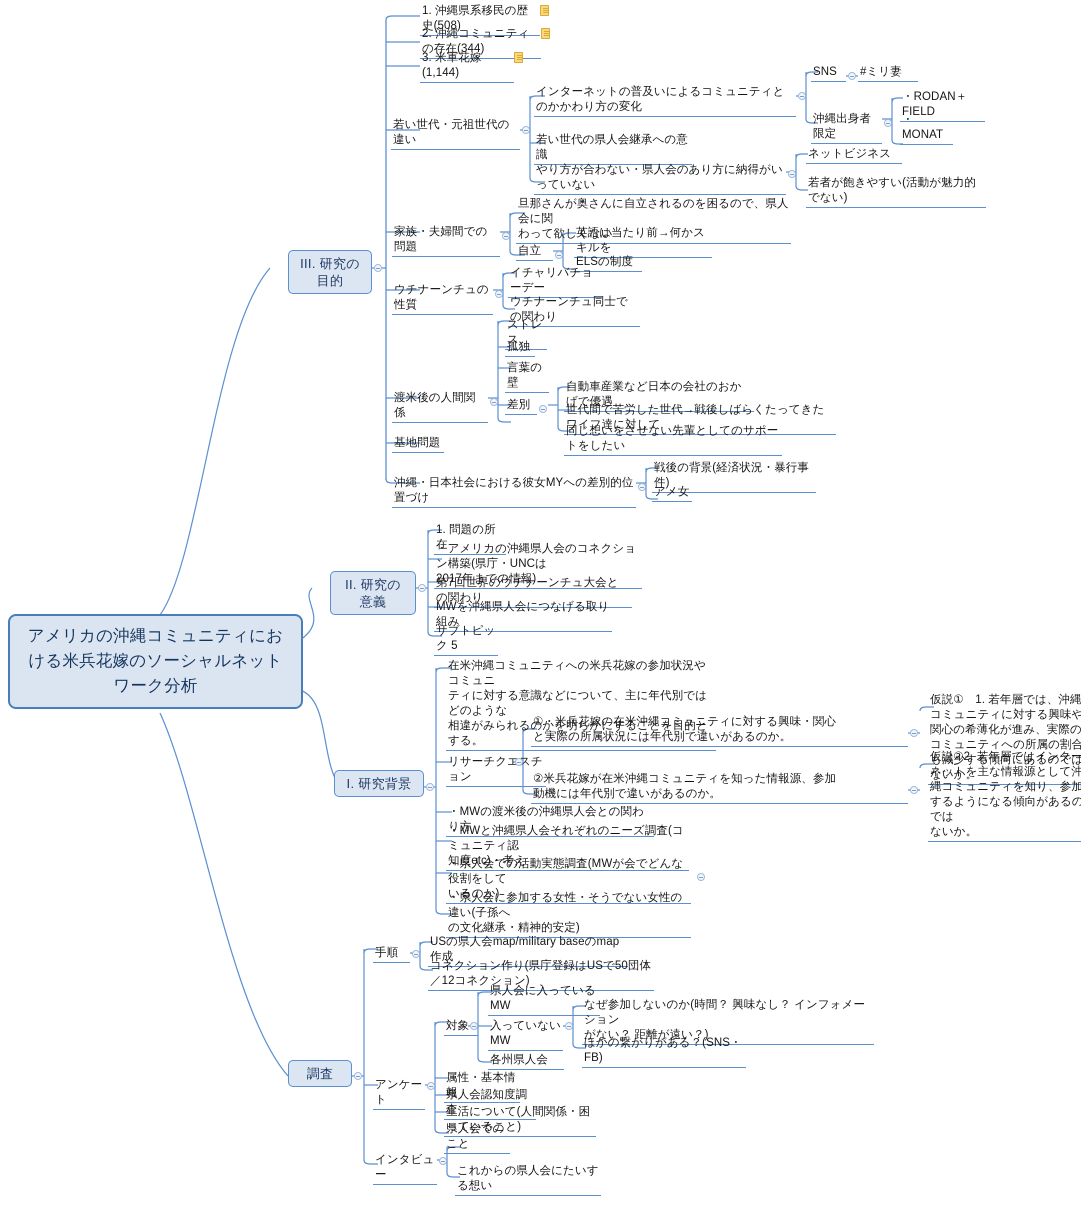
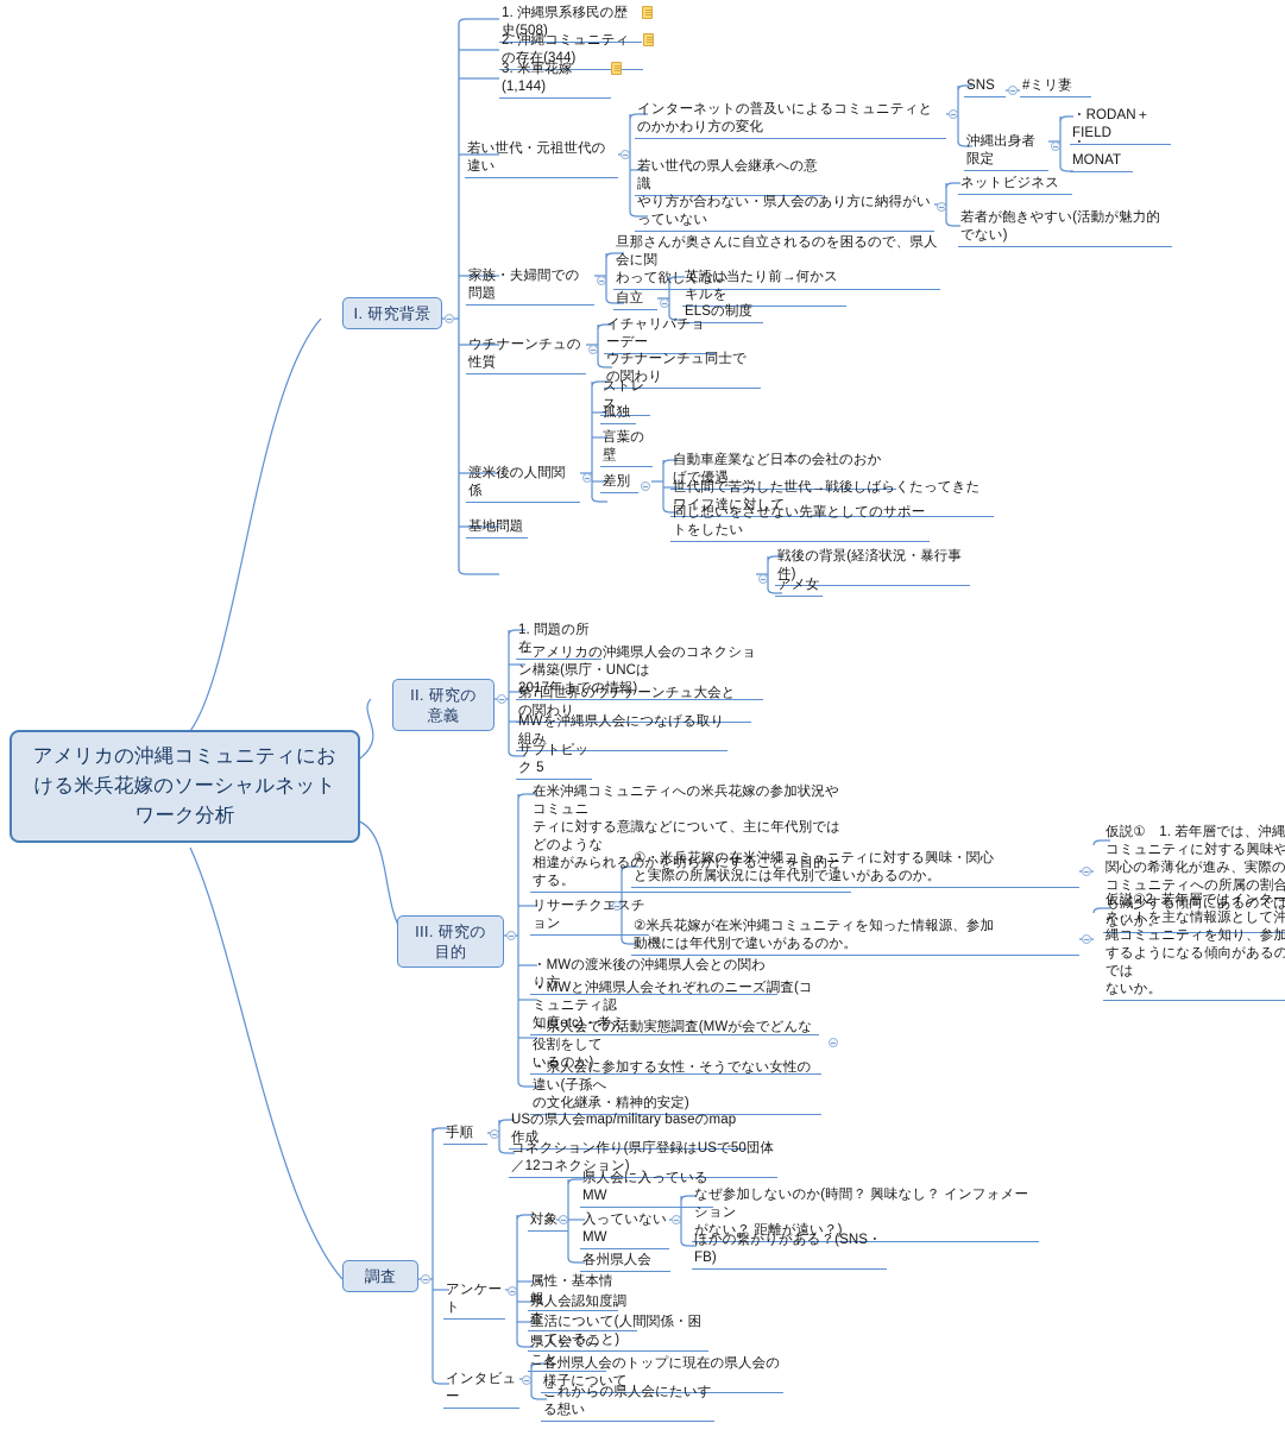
  アメリカの沖縄コミュニティにおける米兵花嫁のソーシャルネットワーク分析
- III. 研究の目的
+ I. 研究背景
  II. 研究の意義
- I. 研究背景
+ III. 研究の目的
  調査
  1. 沖縄県系移民の歴史(508)
  2. 沖縄コミュニティの存在(344)
  3. 米軍花嫁(1,144)
  若い世代・元祖世代の違い
  インターネットの普及いによるコミュニティとのかかわり方の変化
  SNS
  #ミリ妻
  沖縄出身者限定
  ・RODAN＋FIELD
  ・MONAT
  若い世代の県人会継承への意識
  やり方が合わない・県人会のあり方に納得がいっていない
  ネットビジネス
  若者が飽きやすい(活動が魅力的でない)
  家族・夫婦間での問題
  旦那さんが奥さんに自立されるのを困るので、県人会に関
  わって欲しくない
  自立
  英語は当たり前→何かスキルを
  ELSの制度
  ウチナーンチュの性質
  イチャリバチョーデー
  ウチナーンチュ同士での関わり
  渡米後の人間関係
  ストレス
  孤独
  言葉の壁
  差別
  自動車産業など日本の会社のおかげで優遇
  世代間で苦労した世代→戦後しばらくたってきたワイフ達に対して
  同じ想いをさせない先輩としてのサポートをしたい
  基地問題
- 沖縄・日本社会における彼女MYへの差別的位置づけ
  戦後の背景(経済状況・暴行事件)
  アメ女
  1. 問題の所在
  ・アメリカの沖縄県人会のコネクション構築(県庁・UNCは
  2017年までの情報)
  第7回世界のウチナーンチュ大会との関わり
  MWを沖縄県人会につなげる取り組み
  サブトピック 5
  在米沖縄コミュニティへの米兵花嫁の参加状況やコミュニ
  ティに対する意識などについて、主に年代別ではどのような
  相違がみられるのかを明らかにすることを目的とする。
  リサーチクエスチョン
  ①・米兵花嫁の在米沖縄コミュニティに対する興味・関心
  と実際の所属状況には年代別で違いがあるのか。
  仮説① 1. 若年層では、沖縄コミュニティに対する興味や
  関心の希薄化が進み、実際のコミュニティへの所属の割合
  も減少する傾向にあるのではないか。
  ②米兵花嫁が在米沖縄コミュニティを知った情報源、参加
  動機には年代別で違いがあるのか。
  仮説②2. 若年層ではインターネットを主な情報源として沖
  縄コミュニティを知り、参加するようになる傾向があるのでは
  ないか。
  ・MWの渡米後の沖縄県人会との関わり方
  ・MWと沖縄県人会それぞれのニーズ調査(コミュニティ認
  知度etc)・考え
  ・県人会での活動実態調査(MWが会でどんな役割をして
  いるのか)
  ・県人会に参加する女性・そうでない女性の違い(子孫へ
  の文化継承・精神的安定)
  手順
  USの県人会map/military baseのmap作成
  コネクション作り(県庁登録はUSで50団体／12コネクション)
  アンケート
  対象
  県人会に入っているMW
  入っていないMW
  なぜ参加しないのか(時間？ 興味なし？ インフォメーション
  がない？ 距離が遠い？)
  ほかの繋がりがある？(SNS・FB)
  各州県人会
  属性・基本情報
  県人会認知度調査
  生活について(人間関係・困っていること)
  県人会でのこと
  インタビュー
+ 各州県人会のトップに現在の県人会の様子について
  これからの県人会にたいする想い
